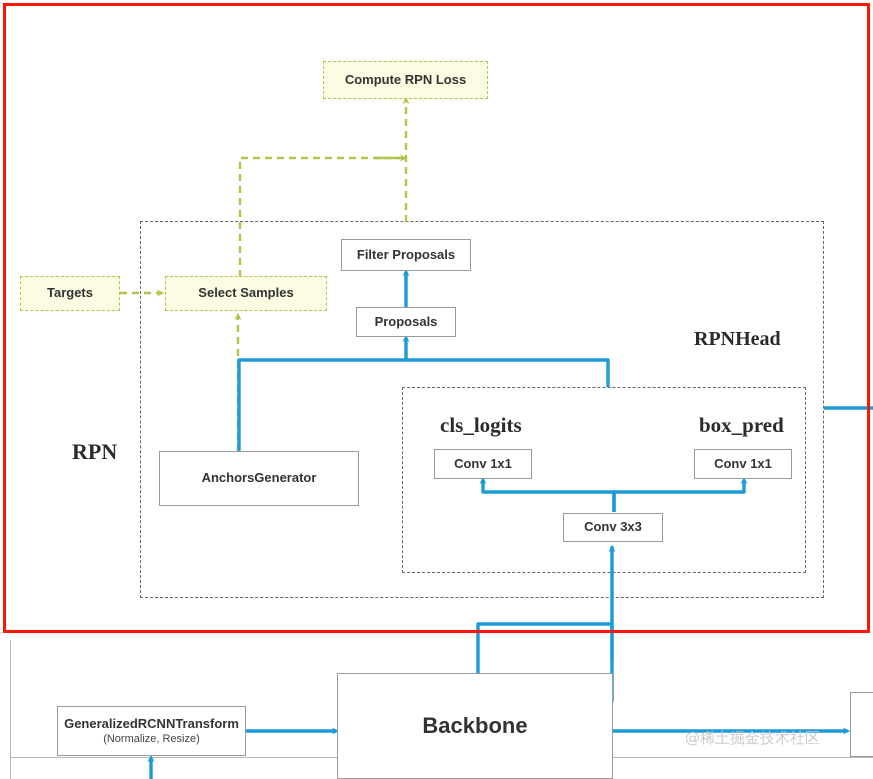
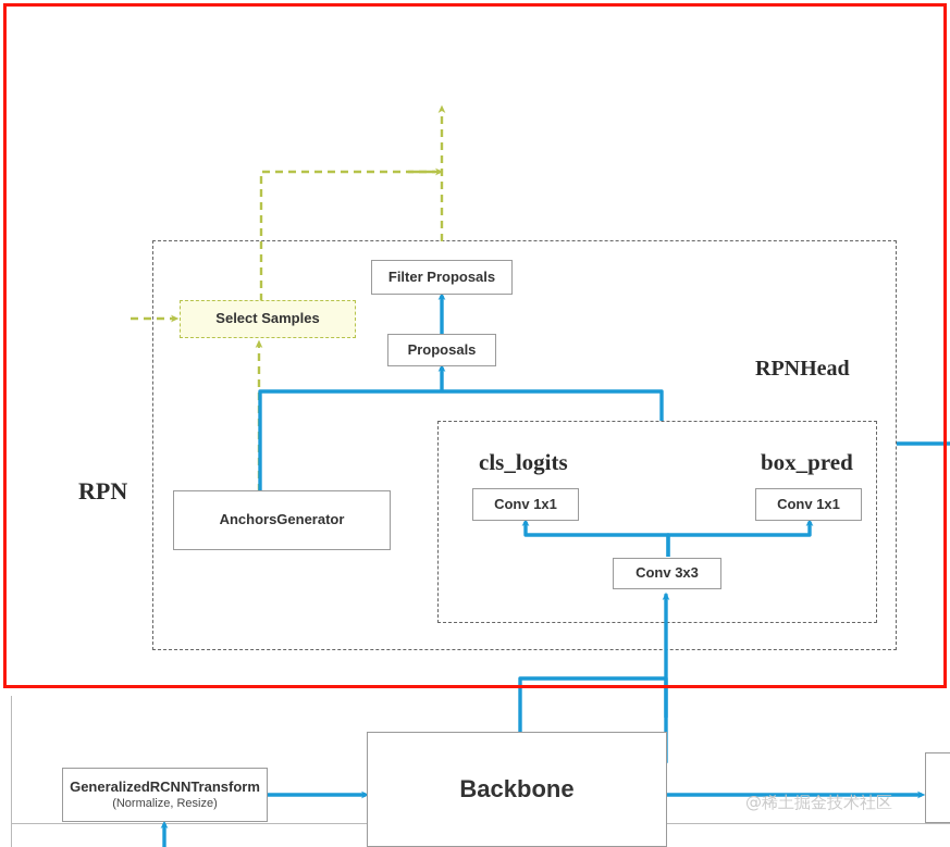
  RPN
  RPNHead
- Compute RPN Loss
- Targets
  Select Samples
  Filter Proposals
  Proposals
  AnchorsGenerator
  cls_logits
  box_pred
  Conv 1x1
  Conv 1x1
  Conv 3x3
  Backbone
  GeneralizedRCNNTransform
  (Normalize, Resize)
  @稀土掘金技术社区
